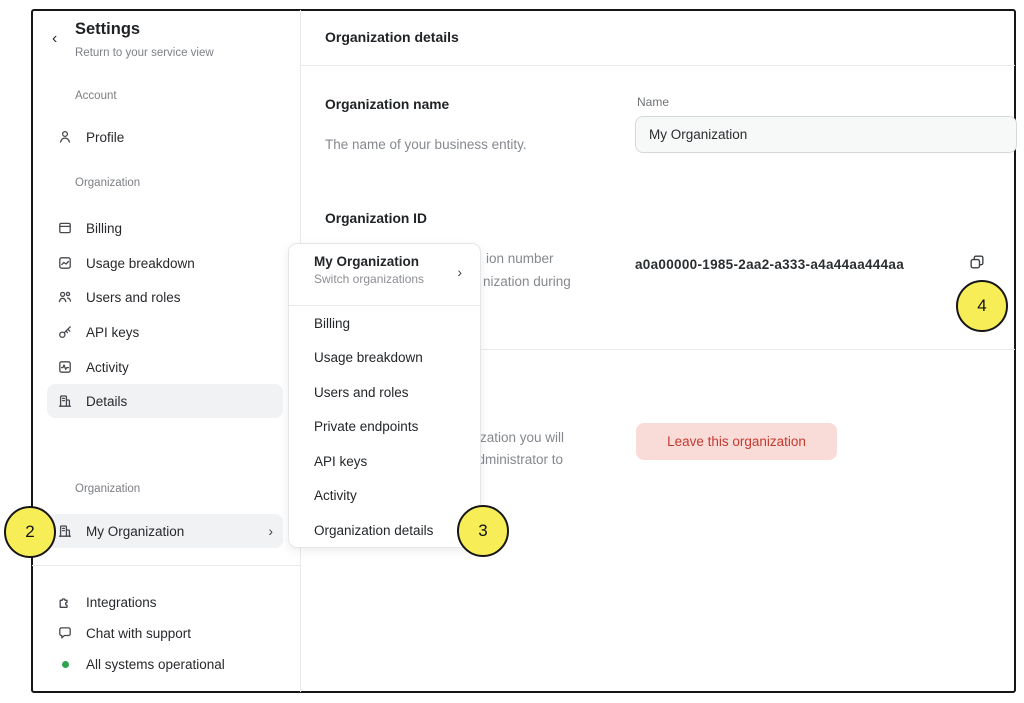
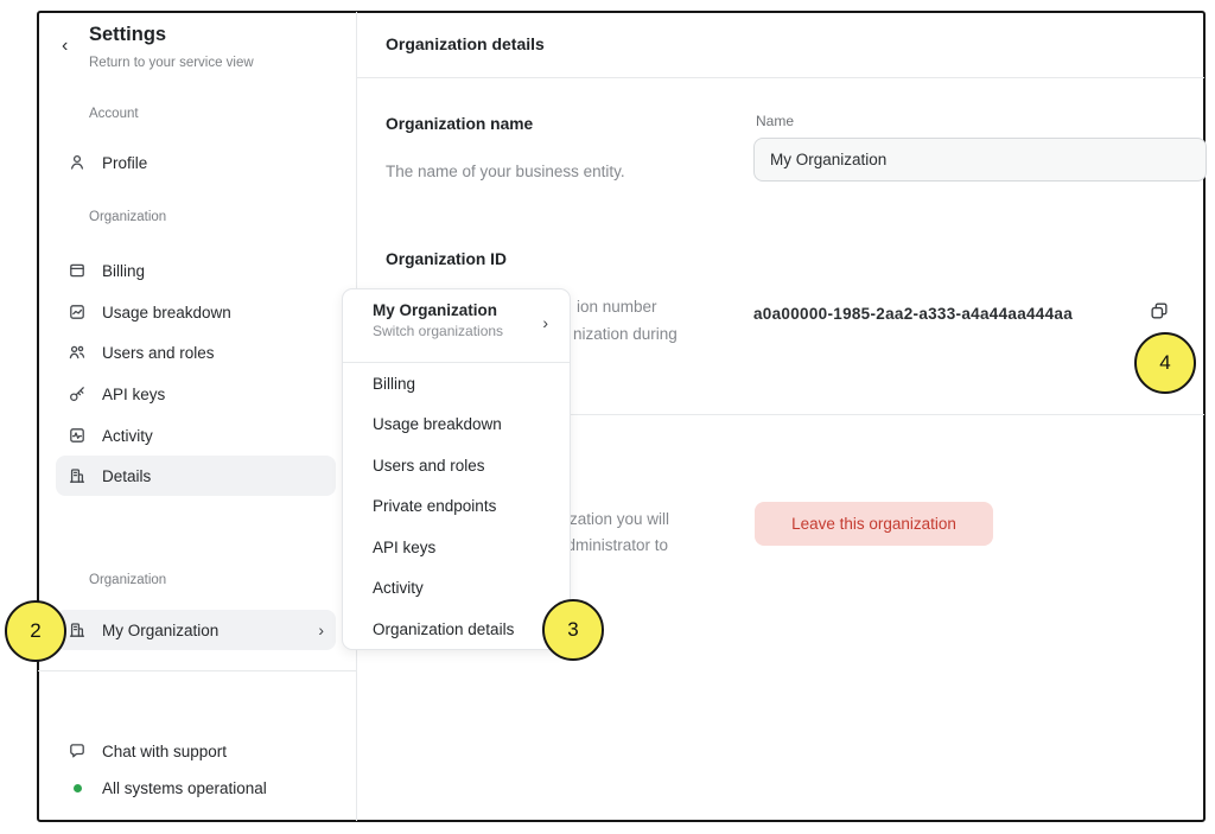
  ‹
  Settings
  Return to your service view
  Account
  Profile
  Organization
  Billing
  Usage breakdown
  Users and roles
  API keys
  Activity
  Details
  Organization
  My Organization
  ›
- Integrations
  Chat with support
  All systems operational
  Organization details
  Organization name
  The name of your business entity.
  Name
  My Organization
  Organization ID
  ion number
  nization during
  a0a00000-1985-2aa2-a333-a4a44aa444aa
  zation you will
  dministrator to
  Leave this organization
  My Organization
  Switch organizations
  ›
  Billing
  Usage breakdown
  Users and roles
  Private endpoints
  API keys
  Activity
  Organization details
  2
  3
  4
